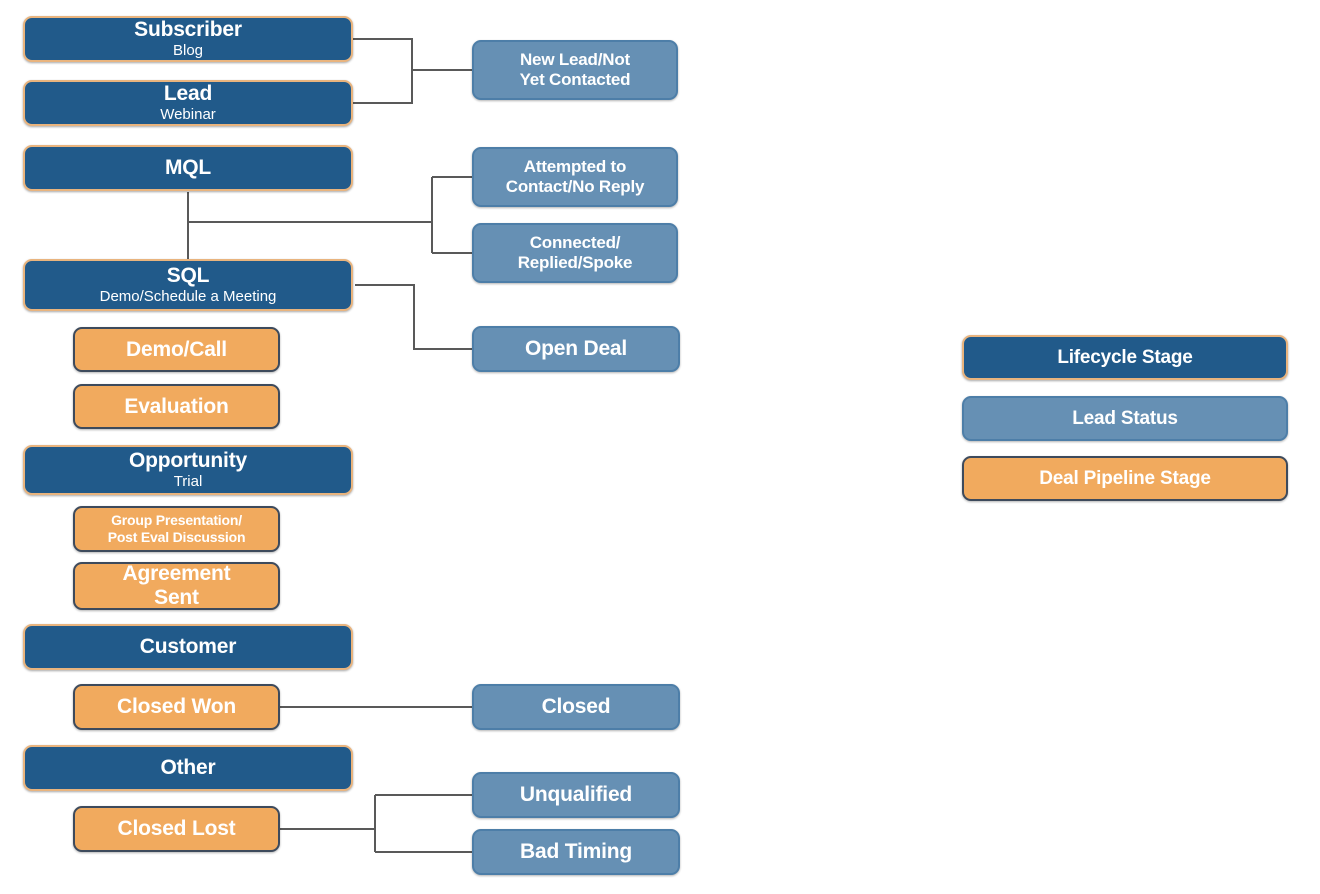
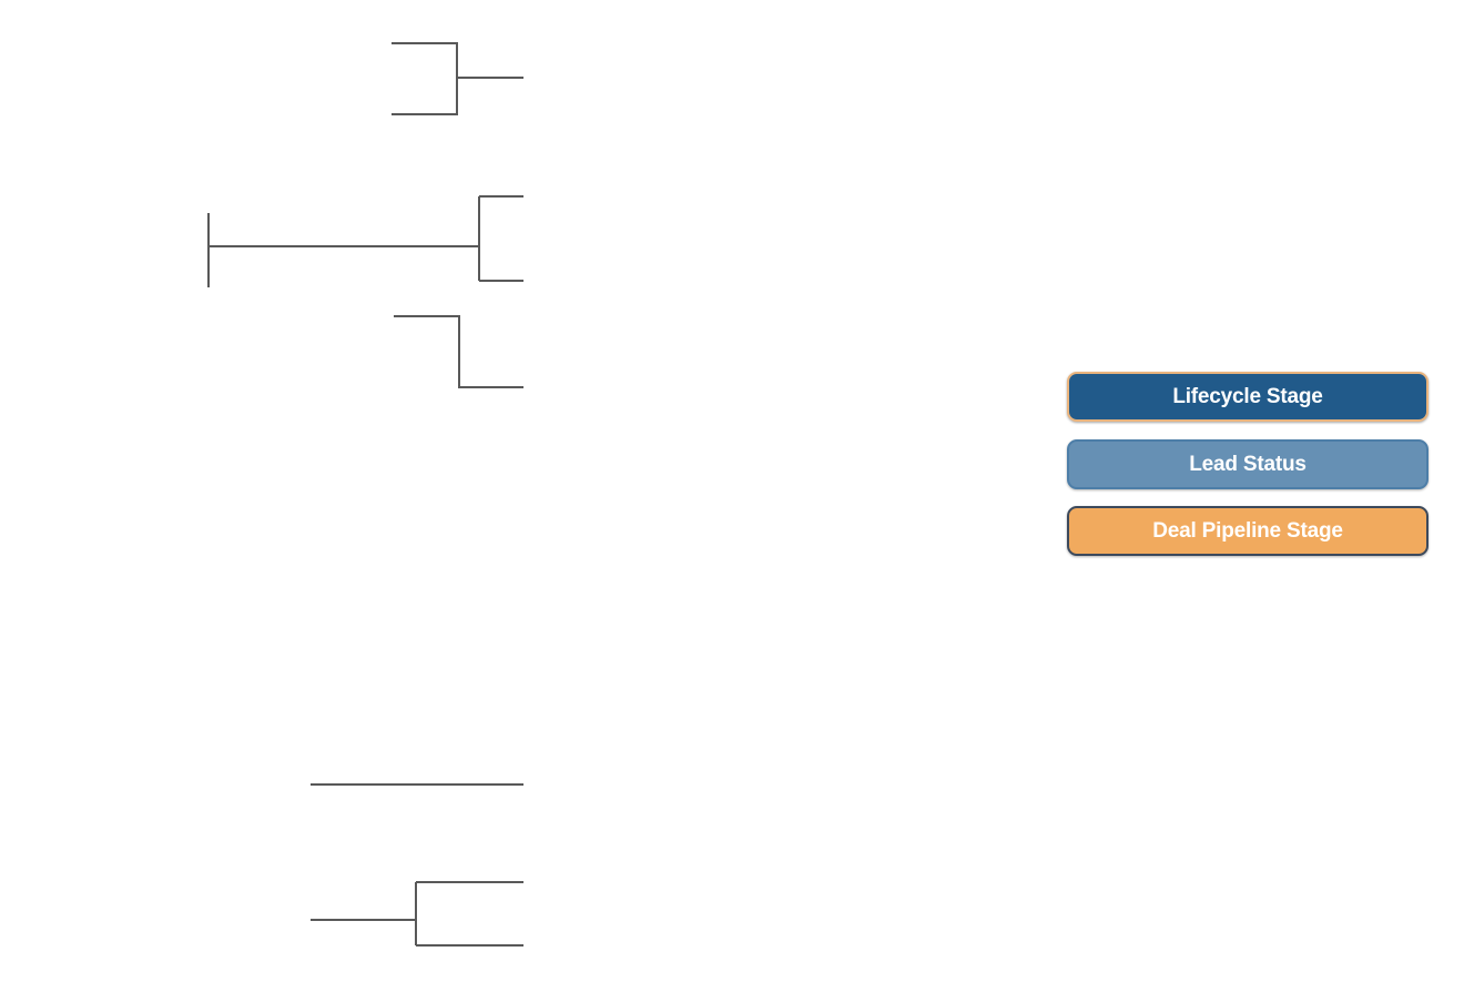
- Subscriber
- Blog
- Lead
- Webinar
- MQL
- SQL
- Demo/Schedule a Meeting
- Opportunity
- Trial
- Customer
- Other
- Demo/Call
- Evaluation
- Group Presentation/
- Post Eval Discussion
- Agreement
- Sent
- Closed Won
- Closed Lost
- New Lead/Not
- Yet Contacted
- Attempted to
- Contact/No Reply
- Connected/
- Replied/Spoke
- Open Deal
- Closed
- Unqualified
- Bad Timing
  Lifecycle Stage
  Lead Status
  Deal Pipeline Stage
